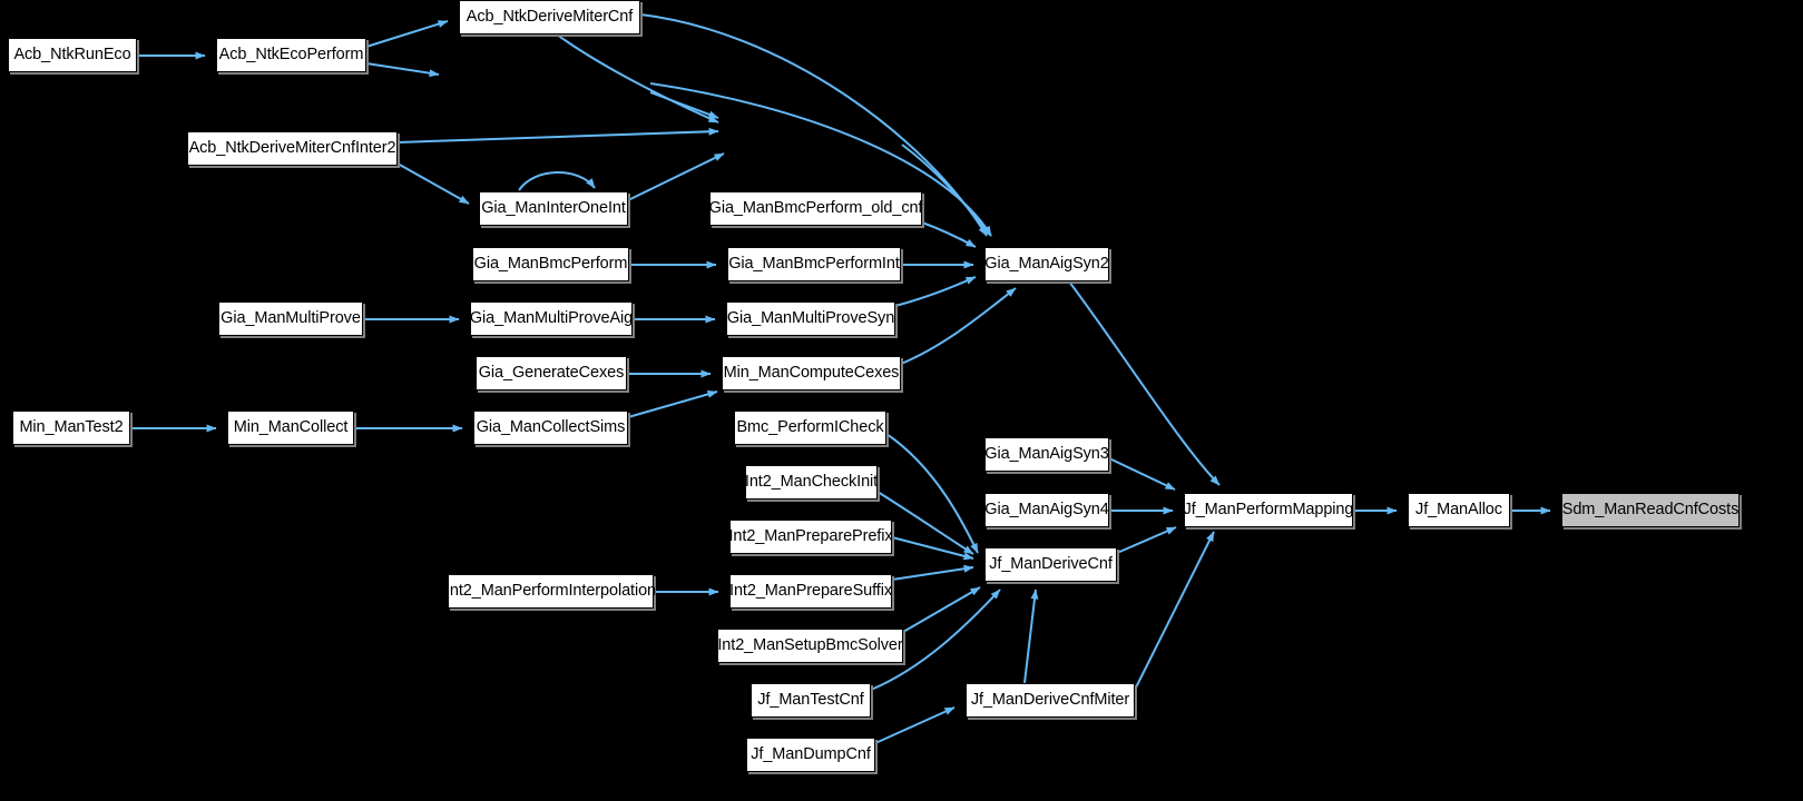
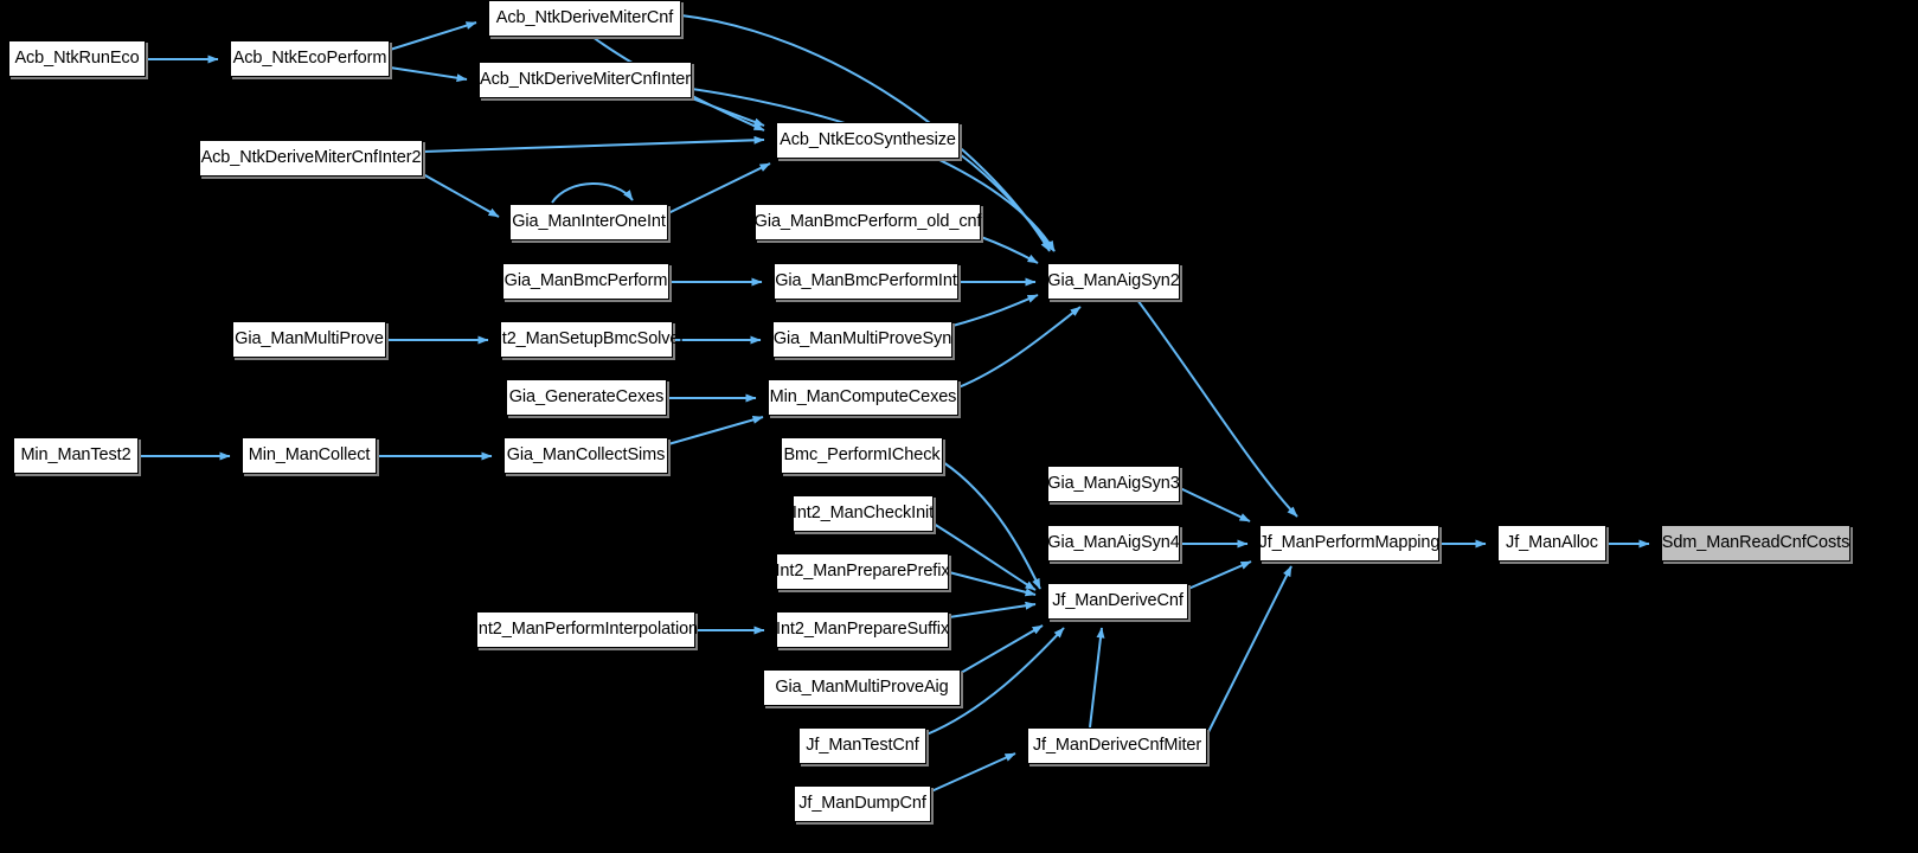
  Acb_NtkRunEco
  Acb_NtkEcoPerform
  Acb_NtkDeriveMiterCnf
+ Acb_NtkDeriveMiterCnfInter
+ Acb_NtkEcoSynthesize
  Acb_NtkDeriveMiterCnfInter2
  Gia_ManInterOneInt
  Gia_ManBmcPerform_old_cnf
  Gia_ManBmcPerform
  Gia_ManBmcPerformInt
  Gia_ManAigSyn2
  Gia_ManMultiProve
- Gia_ManMultiProveAig
+ Int2_ManSetupBmcSolver
  Gia_ManMultiProveSyn
  Gia_GenerateCexes
  Min_ManComputeCexes
  Min_ManTest2
  Min_ManCollect
  Gia_ManCollectSims
  Bmc_PerformICheck
  Int2_ManCheckInit
  Gia_ManAigSyn3
  Gia_ManAigSyn4
  Jf_ManPerformMapping
  Jf_ManAlloc
  Sdm_ManReadCnfCosts
  Int2_ManPreparePrefix
  Jf_ManDeriveCnf
  Int2_ManPerformInterpolation
  Int2_ManPrepareSuffix
- Int2_ManSetupBmcSolver
+ Gia_ManMultiProveAig
  Jf_ManTestCnf
  Jf_ManDeriveCnfMiter
  Jf_ManDumpCnf
